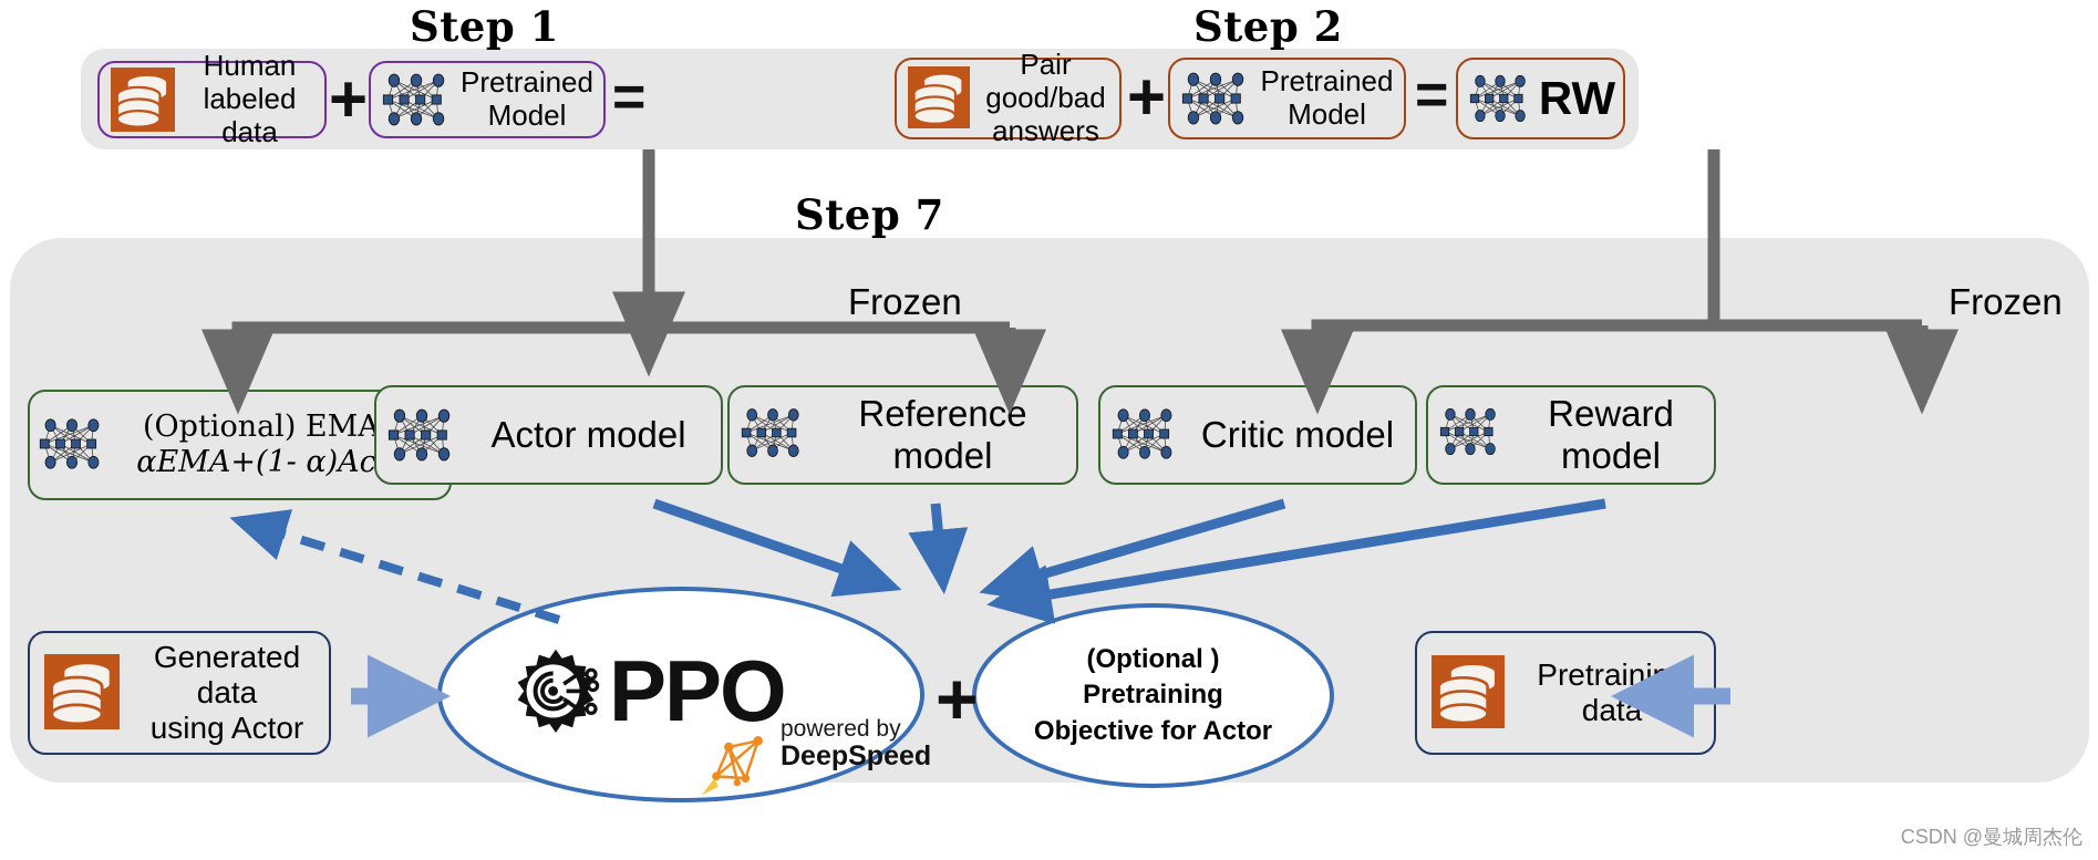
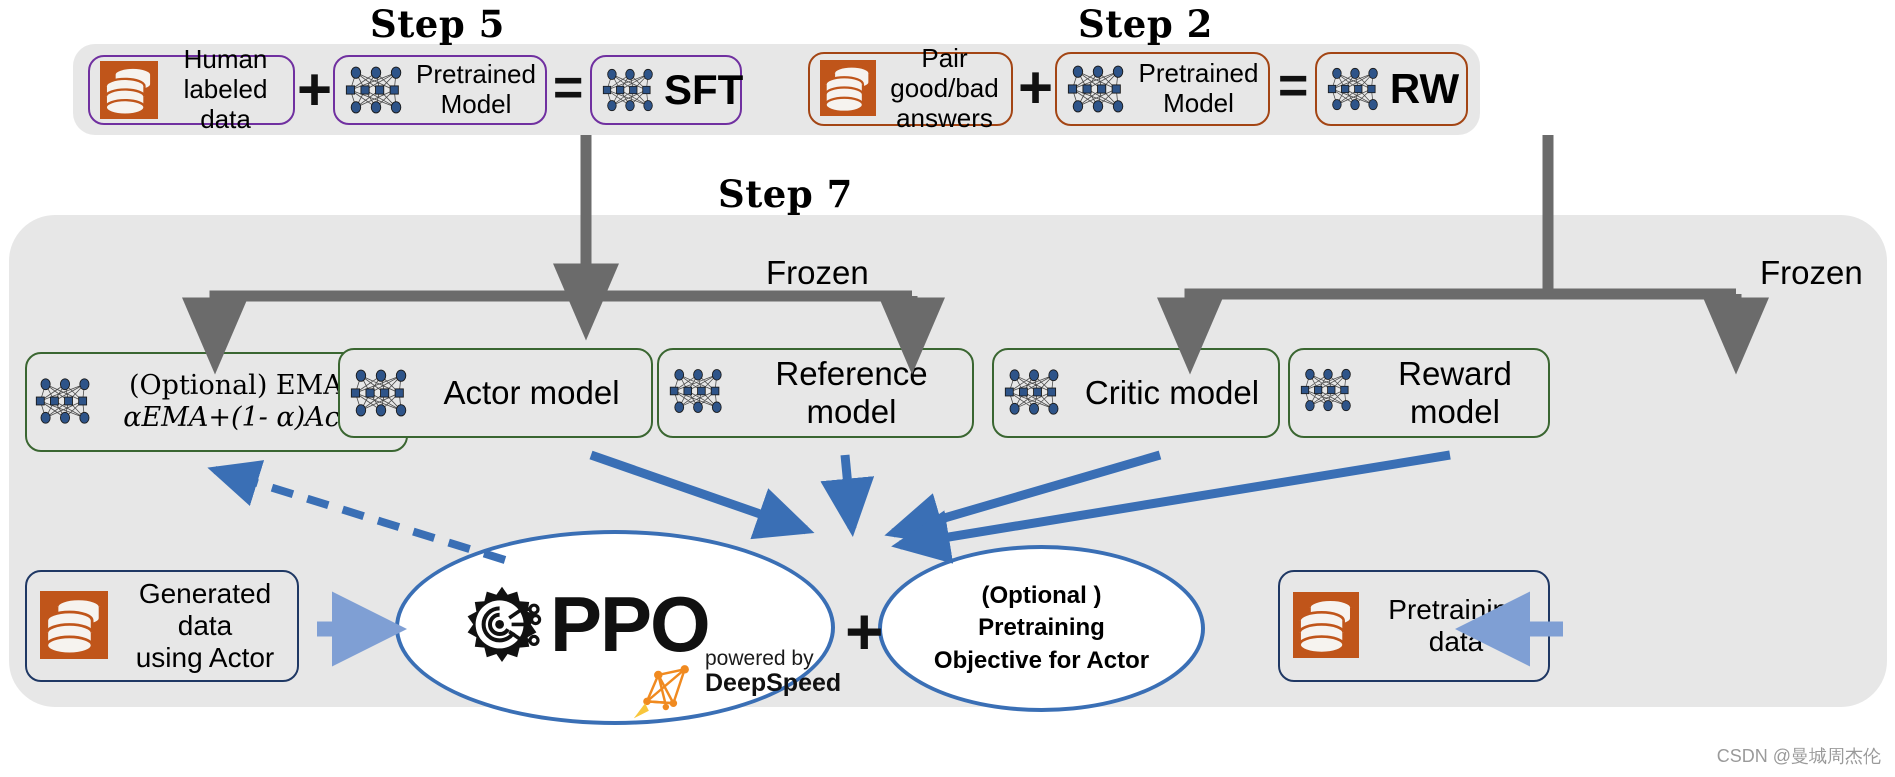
- Step 1
+ Step 5
  Human
  labeled data
  +
  Pretrained
  Model
  =
+ SFT
  Step 2
  Pair good/bad
  answers
  +
  Pretrained
  Model
  =
  RW
  Step 7
  Frozen
  Frozen
  (Optional) EMA
  αEMA+(1- α)Ac
  Actor model
  Reference
  model
  Critic model
  Reward
  model
  Generated data
  using Actor
  PPO
  powered by
  DeepSpeed
  +
  (Optional )
  Pretraining
  Objective for Actor
  Pretraining
  data
  CSDN @曼城周杰伦
